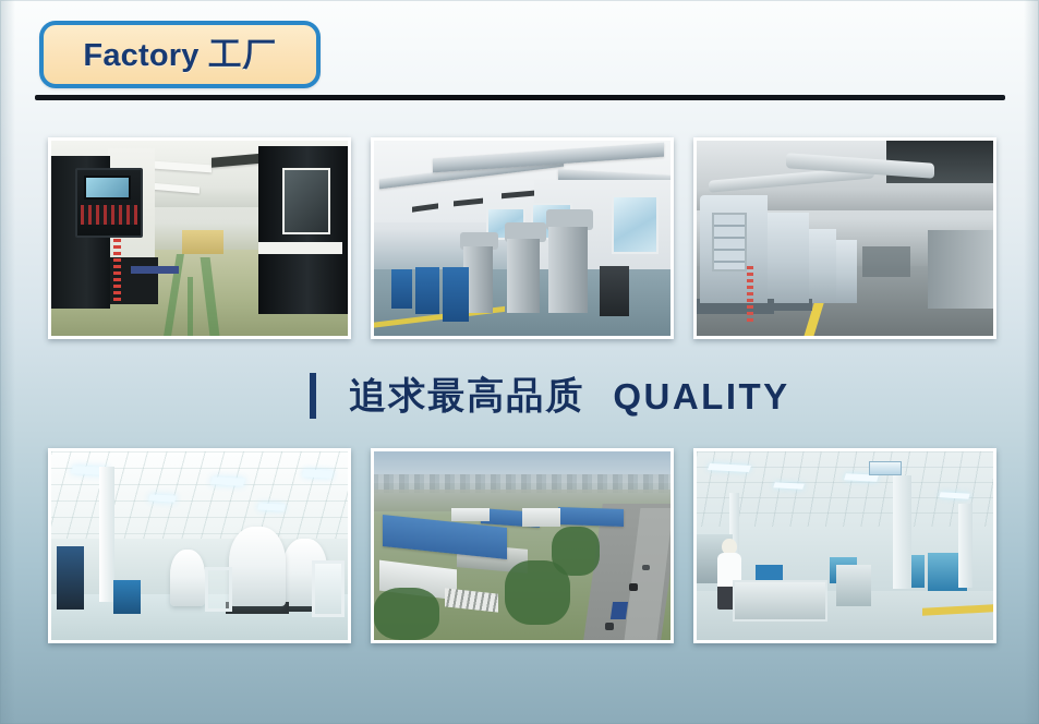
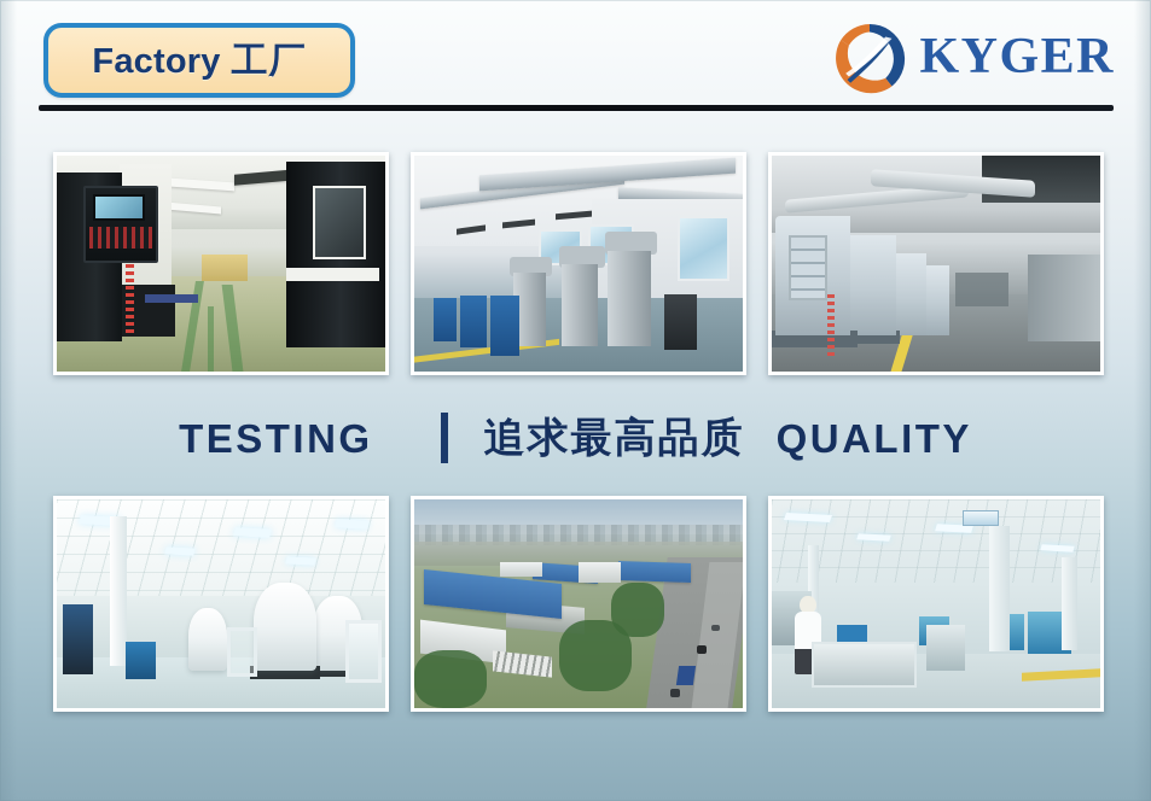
  Factory 工厂
+ KYGER
+ TESTING
  追求最高品质
  QUALITY
